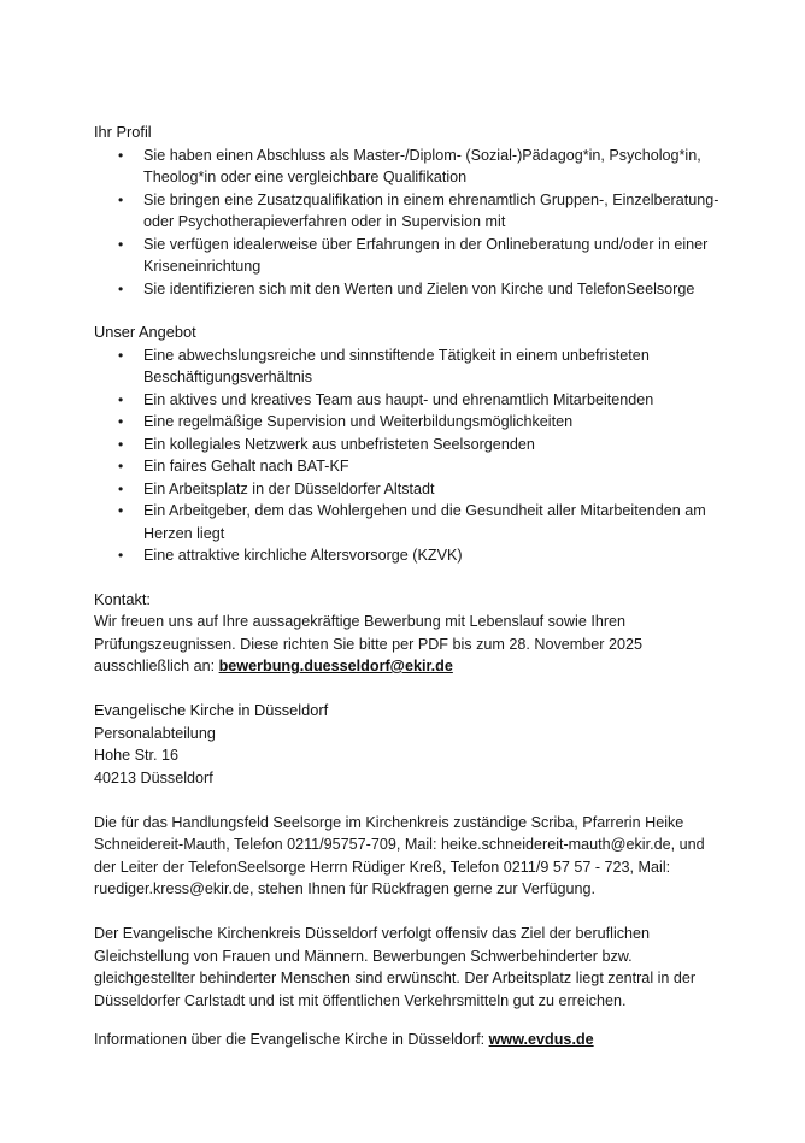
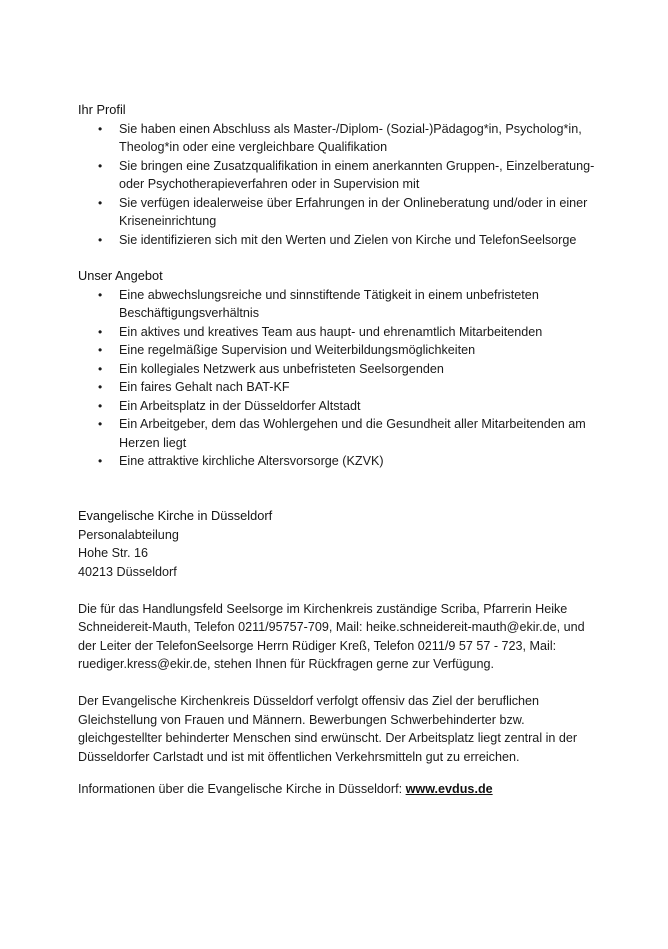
  Ihr Profil
  •
  Sie haben einen Abschluss als Master-/Diplom- (Sozial-)Pädagog*in, Psycholog*in, Theolog*in oder eine vergleichbare Qualifikation
  •
- Sie bringen eine Zusatzqualifikation in einem ehrenamtlich Gruppen-, Einzelberatung- oder Psychotherapieverfahren oder in Supervision mit
+ Sie bringen eine Zusatzqualifikation in einem anerkannten Gruppen-, Einzelberatung- oder Psychotherapieverfahren oder in Supervision mit
  •
  Sie verfügen idealerweise über Erfahrungen in der Onlineberatung und/oder in einer Kriseneinrichtung
  •
  Sie identifizieren sich mit den Werten und Zielen von Kirche und TelefonSeelsorge
  Unser Angebot
  •
  Eine abwechslungsreiche und sinnstiftende Tätigkeit in einem unbefristeten Beschäftigungsverhältnis
  •
  Ein aktives und kreatives Team aus haupt- und ehrenamtlich Mitarbeitenden
  •
  Eine regelmäßige Supervision und Weiterbildungsmöglichkeiten
  •
  Ein kollegiales Netzwerk aus unbefristeten Seelsorgenden
  •
  Ein faires Gehalt nach BAT-KF
  •
  Ein Arbeitsplatz in der Düsseldorfer Altstadt
  •
  Ein Arbeitgeber, dem das Wohlergehen und die Gesundheit aller Mitarbeitenden am Herzen liegt
  •
  Eine attraktive kirchliche Altersvorsorge (KZVK)
- Kontakt:
- Wir freuen uns auf Ihre aussagekräftige Bewerbung mit Lebenslauf sowie Ihren Prüfungszeugnissen. Diese richten Sie bitte per PDF bis zum 28. November 2025 ausschließlich an: bewerbung.duesseldorf@ekir.de
  Evangelische Kirche in Düsseldorf
  Personalabteilung
  Hohe Str. 16
  40213 Düsseldorf
  Die für das Handlungsfeld Seelsorge im Kirchenkreis zuständige Scriba, Pfarrerin Heike Schneidereit-Mauth, Telefon 0211/95757-709, Mail: heike.schneidereit-mauth@ekir.de, und der Leiter der TelefonSeelsorge Herrn Rüdiger Kreß, Telefon 0211/9 57 57 - 723, Mail: ruediger.kress@ekir.de, stehen Ihnen für Rückfragen gerne zur Verfügung.
  Der Evangelische Kirchenkreis Düsseldorf verfolgt offensiv das Ziel der beruflichen Gleichstellung von Frauen und Männern. Bewerbungen Schwerbehinderter bzw. gleichgestellter behinderter Menschen sind erwünscht. Der Arbeitsplatz liegt zentral in der Düsseldorfer Carlstadt und ist mit öffentlichen Verkehrsmitteln gut zu erreichen.
  Informationen über die Evangelische Kirche in Düsseldorf: www.evdus.de
